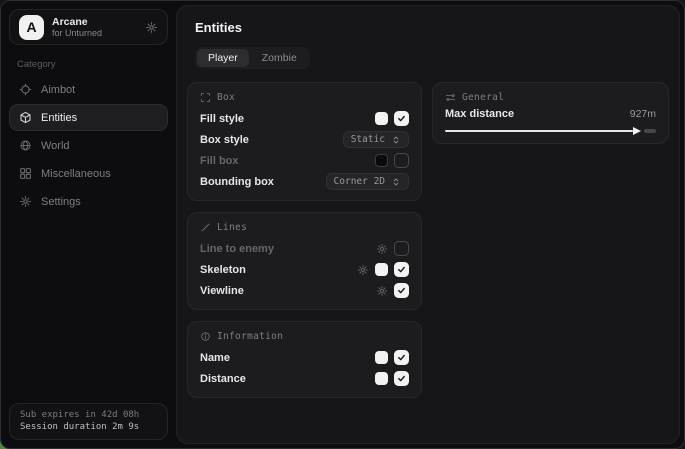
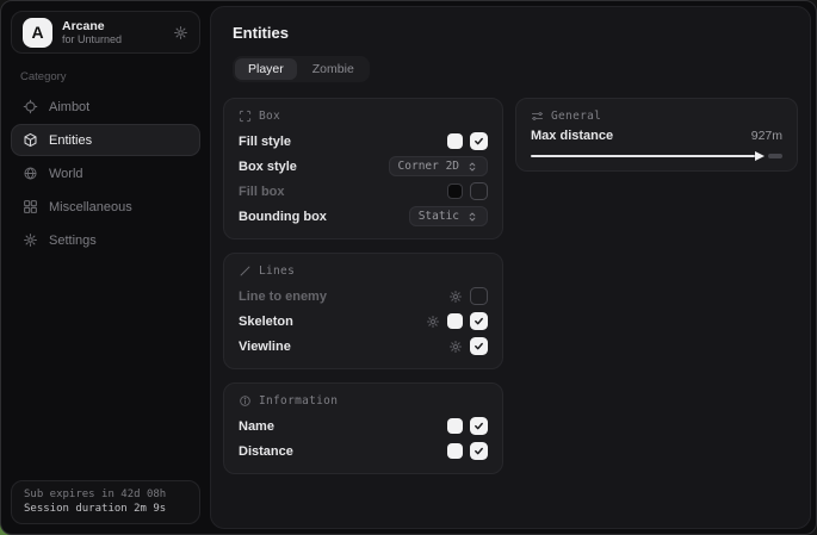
  A
  Arcane
  for Unturned
  Category
  Aimbot
  Entities
  World
  Miscellaneous
  Settings
  Sub expires in 42d 08h
  Session duration 2m 9s
  Entities
  Player
  Zombie
  Box
  Fill style
  Box style
- Static
+ Corner 2D
  Fill box
  Bounding box
- Corner 2D
+ Static
  Lines
  Line to enemy
  Skeleton
  Viewline
  Information
  Name
  Distance
  General
  Max distance
  927m
